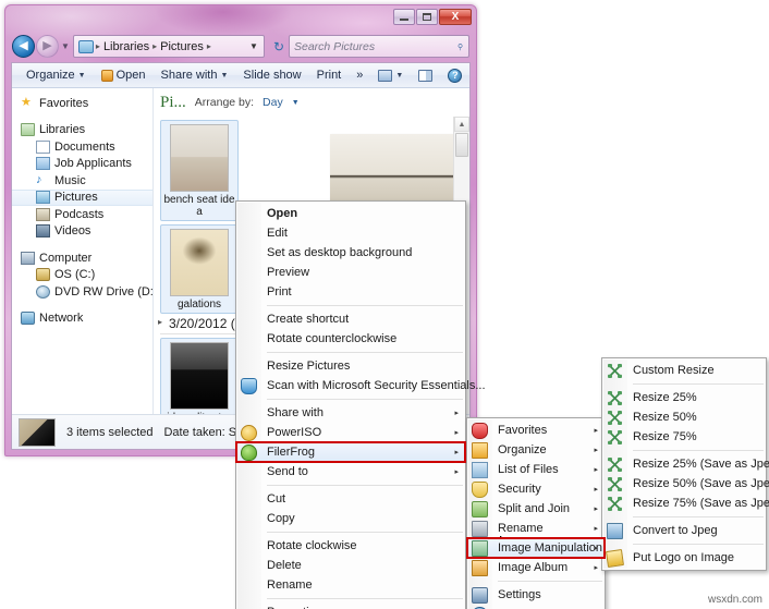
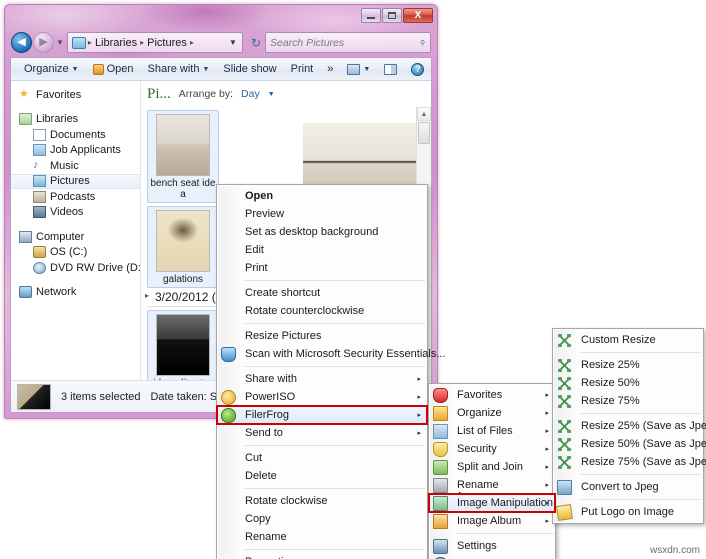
  X
  ◀
  ▶
  ▼
  ▸
  Libraries
  ▸
  Pictures
  ▸
  ▼
  ↻
  Search Pictures
  Organize
  Open
  Share with
  Slide show
  Print
  »
  ?
  ★
  Favorites
  Libraries
  Documents
  Job Applicants
  ♪
  Music
  Pictures
  Podcasts
  Videos
  Computer
  OS (C:)
  DVD RW Drive (D:
  Network
  Pi...
  Arrange by:
  Day
  bench seat idea
  galations
  3/20/2012 (
  3 items selected
  Date taken: S
  Open
- Edit
+ Preview
  Set as desktop background
- Preview
+ Edit
  Print
  Create shortcut
  Rotate counterclockwise
  Resize Pictures
  Scan with Microsoft Security Essentials...
  Share with
  PowerISO
  FilerFrog
  Send to
  Cut
- Copy
+ Delete
  Rotate clockwise
- Delete
+ Copy
  Rename
  Favorites
  Organize
  List of Files
  Security
  Split and Join
  Rename
  Image Manipulation
  Image Album
  Settings
  Custom Resize
  Resize 25%
  Resize 50%
  Resize 75%
  Resize 25% (Save as Jpe
  Resize 50% (Save as Jpe
  Resize 75% (Save as Jpe
  Convert to Jpeg
  Put Logo on Image
  wsxdn.com
